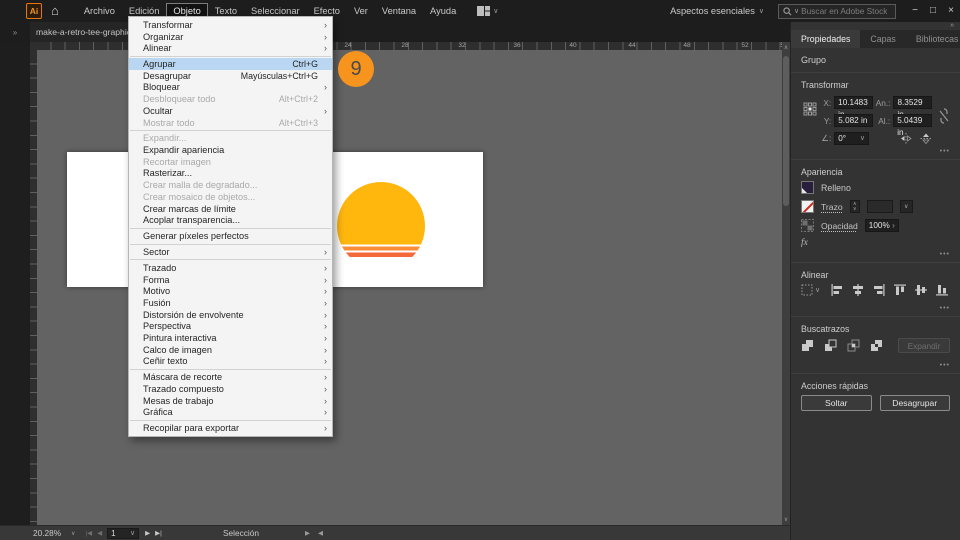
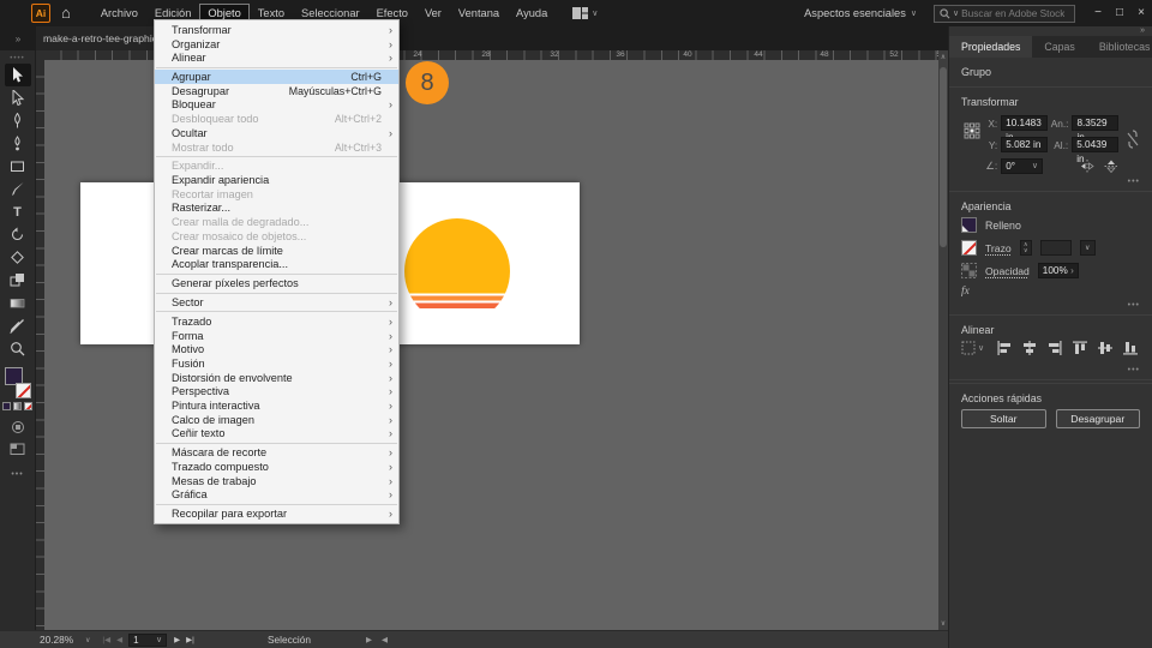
  Ai
  ⌂
  Archivo
  Edición
  Objeto
  Texto
  Seleccionar
  Efecto
  Ver
  Ventana
  Ayuda
  Aspectos esenciales
  Buscar en Adobe Stock
  −
  □
  ×
  »
  make-a-retro-tee-graphi
+ T
  Transformar
  ›
  Organizar
  ›
  Alinear
  ›
  Agrupar
  Ctrl+G
  Desagrupar
  Mayúsculas+Ctrl+G
  Bloquear
  ›
  Desbloquear todo
  Alt+Ctrl+2
  Ocultar
  ›
  Mostrar todo
  Alt+Ctrl+3
  Expandir...
  Expandir apariencia
  Recortar imagen
  Rasterizar...
  Crear malla de degradado...
  Crear mosaico de objetos...
  Crear marcas de límite
  Acoplar transparencia...
  Generar píxeles perfectos
  Sector
  ›
  Trazado
  ›
  Forma
  ›
  Motivo
  ›
  Fusión
  ›
  Distorsión de envolvente
  ›
  Perspectiva
  ›
  Pintura interactiva
  ›
  Calco de imagen
  ›
  Ceñir texto
  ›
  Máscara de recorte
  ›
  Trazado compuesto
  ›
  Mesas de trabajo
  ›
  Gráfica
  ›
  Recopilar para exportar
  ›
- 9
+ 8
  Propiedades
  Capas
  Bibliotecas
  Grupo
  Transformar
  X:
  10.1483
  An.:
  8.3529
  Y:
  5.082 in
  Al.:
  5.0439 in
  ∠:
  0°
  Apariencia
  Relleno
  Trazo
  Opacidad
  100%
  ›
  fx
  Alinear
- Buscatrazos
- Expandir
  Acciones rápidas
  Soltar
  Desagrupar
  20.28%
  1
  Selección
